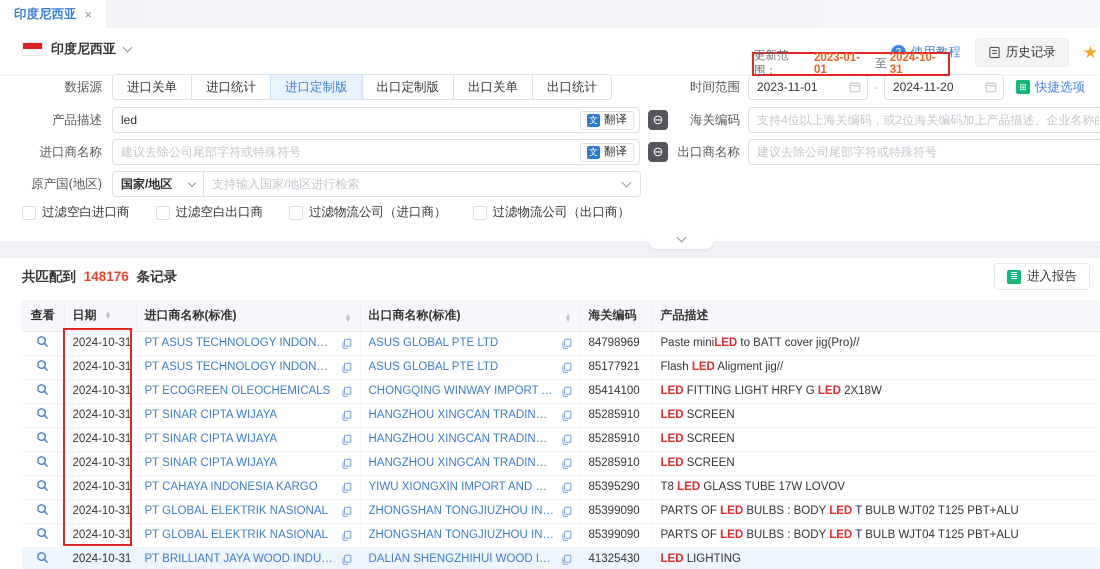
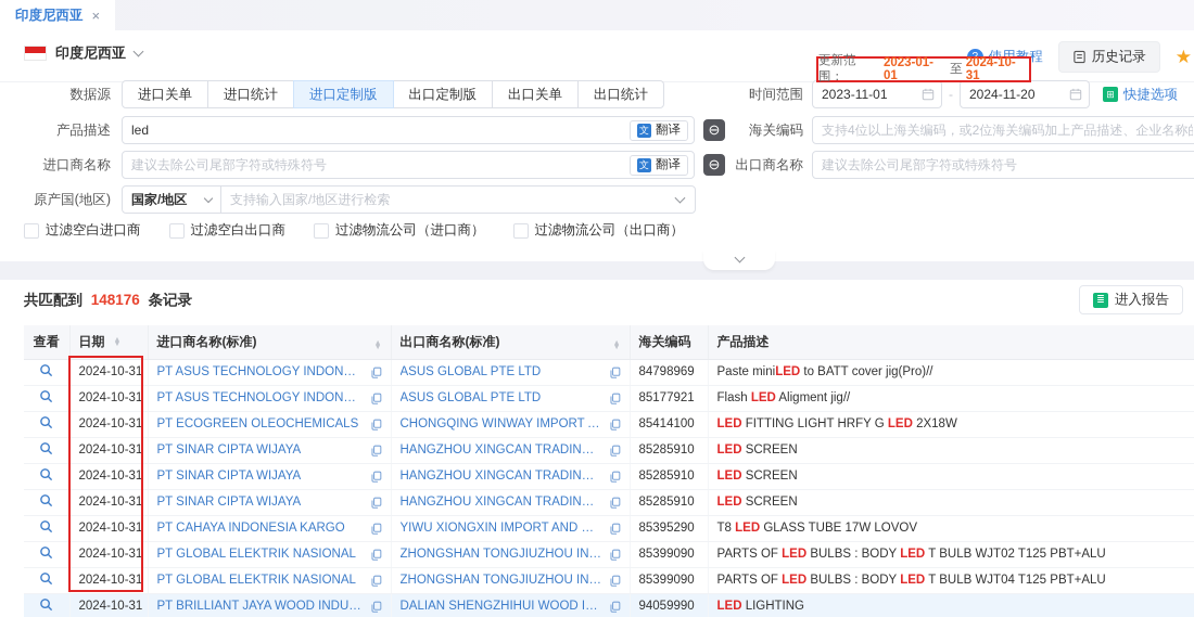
  印度尼西亚
  ×
  印度尼西亚
  历史记录
  ★
  更新范围：
  2023-01-01
  至
  2024-10-31
  数据源
  进口关单
  进口统计
  进口定制版
  出口定制版
  出口关单
  出口统计
  时间范围
  2023-11-01
  -
  2024-11-20
  ⊞
  快捷选项
  产品描述
  led
  文
  翻译
  ⊖
  海关编码
  支持4位以上海关编码，或2位海关编码加上产品描述、企业名称
  进口商名称
  建议去除公司尾部字符或特殊符号
  文
  翻译
  ⊖
  出口商名称
  建议去除公司尾部字符或特殊符号
  原产国(地区)
  国家/地区
  支持输入国家/地区进行检索
  过滤空白进口商
  过滤空白出口商
  过滤物流公司（进口商）
  过滤物流公司（出口商）
  共匹配到 148176 条记录
  ≣
  进入报告
  查看	日期	进口商名称(标准)	出口商名称(标准)	海关编码	产品描述
  	2024-10-31	PT ASUS TECHNOLOGY INDONESI	ASUS GLOBAL PTE LTD	84798969	Paste miniLED to BATT cover jig(Pro)//
  	2024-10-31	PT ASUS TECHNOLOGY INDONESI	ASUS GLOBAL PTE LTD	85177921	Flash LED Aligment jig//
  	2024-10-31	PT ECOGREEN OLEOCHEMICALS	CHONGQING WINWAY IMPORT AN	85414100	LED FITTING LIGHT HRFY G LED 2X18W
  	2024-10-31	PT SINAR CIPTA WIJAYA	HANGZHOU XINGCAN TRADING C	85285910	LED SCREEN
  	2024-10-31	PT SINAR CIPTA WIJAYA	HANGZHOU XINGCAN TRADING C	85285910	LED SCREEN
  	2024-10-31	PT SINAR CIPTA WIJAYA	HANGZHOU XINGCAN TRADING C	85285910	LED SCREEN
  	2024-10-31	PT CAHAYA INDONESIA KARGO	YIWU XIONGXIN IMPORT AND EX	85395290	T8 LED GLASS TUBE 17W LOVOV
  	2024-10-31	PT GLOBAL ELEKTRIK NASIONAL	ZHONGSHAN TONGJIUZHOU INTE	85399090	PARTS OF LED BULBS : BODY LED T BULB WJT02 T125 PBT+ALU
  	2024-10-31	PT GLOBAL ELEKTRIK NASIONAL	ZHONGSHAN TONGJIUZHOU INTE	85399090	PARTS OF LED BULBS : BODY LED T BULB WJT04 T125 PBT+ALU
- 	2024-10-31	PT BRILLIANT JAYA WOOD INDUST	DALIAN SHENGZHIHUI WOOD IND	41325430	LED LIGHTING
+ 	2024-10-31	PT BRILLIANT JAYA WOOD INDUST	DALIAN SHENGZHIHUI WOOD IND	94059990	LED LIGHTING
